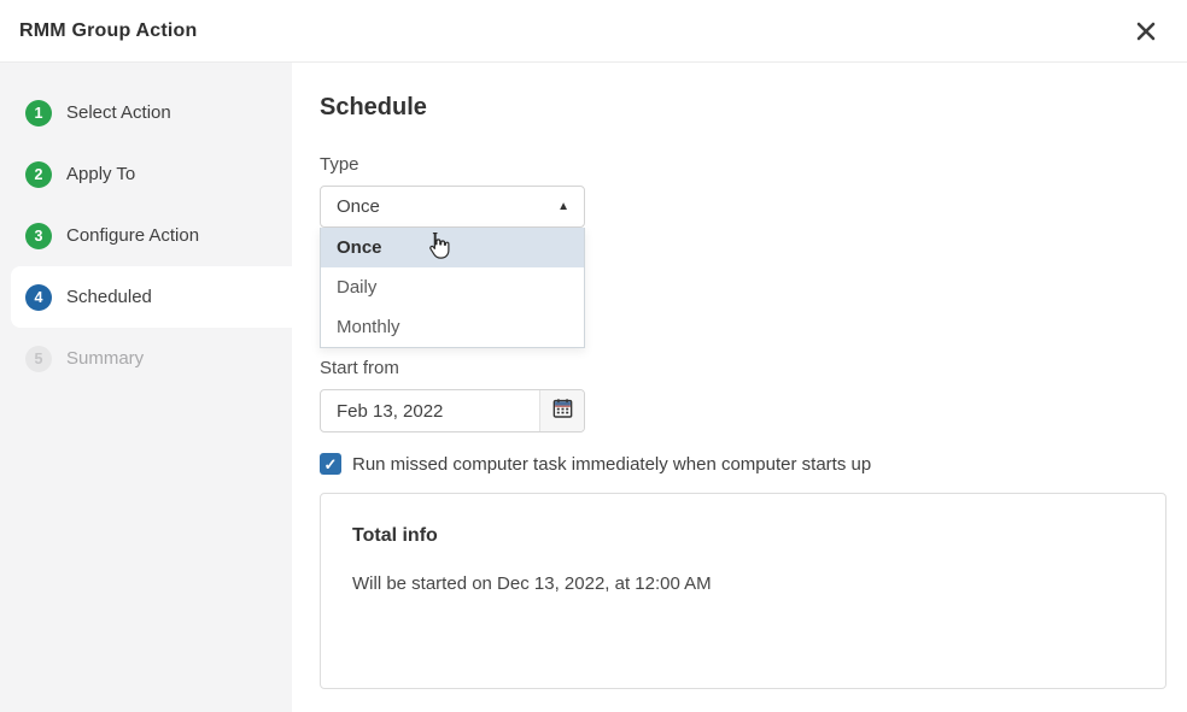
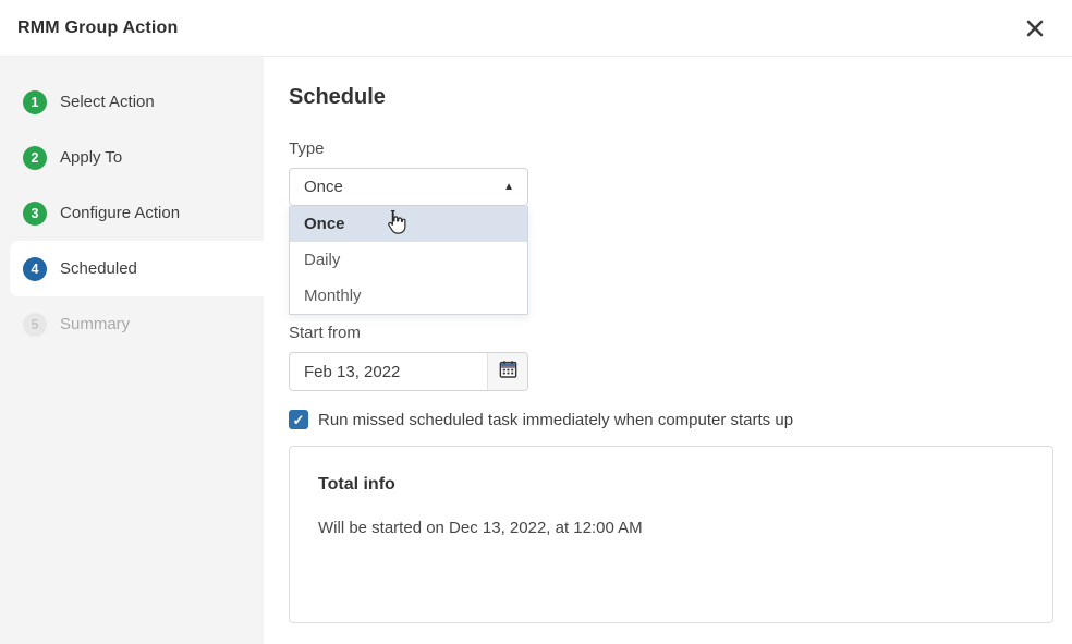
  RMM Group Action
  1
  Select Action
  2
  Apply To
  3
  Configure Action
  4
  Scheduled
  5
  Summary
  Schedule
  Type
  Once
  ▲
  Once
  Daily
  Monthly
  Start from
  Feb 13, 2022
  ✓
- Run missed computer task immediately when computer starts up
+ Run missed scheduled task immediately when computer starts up
  Total info
  Will be started on Dec 13, 2022, at 12:00 AM
